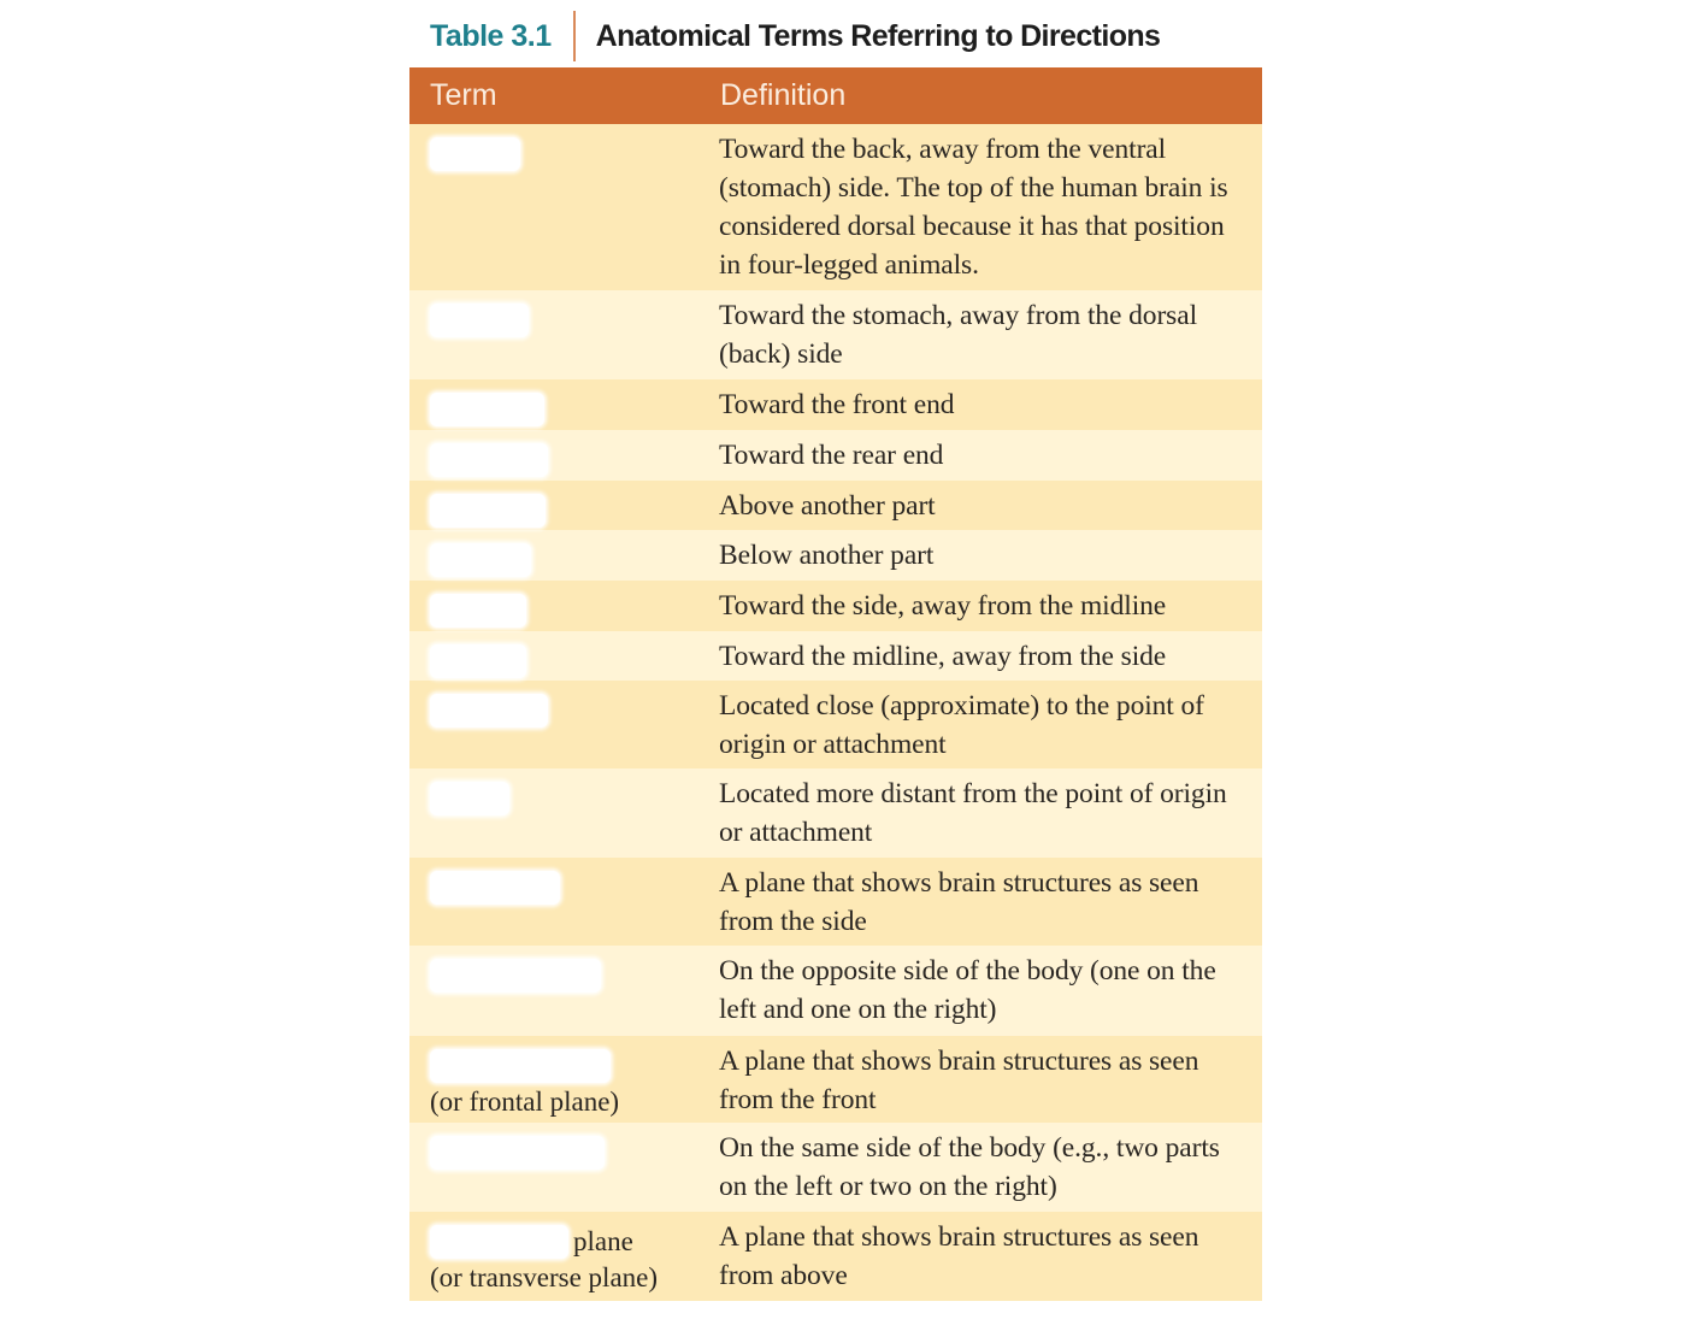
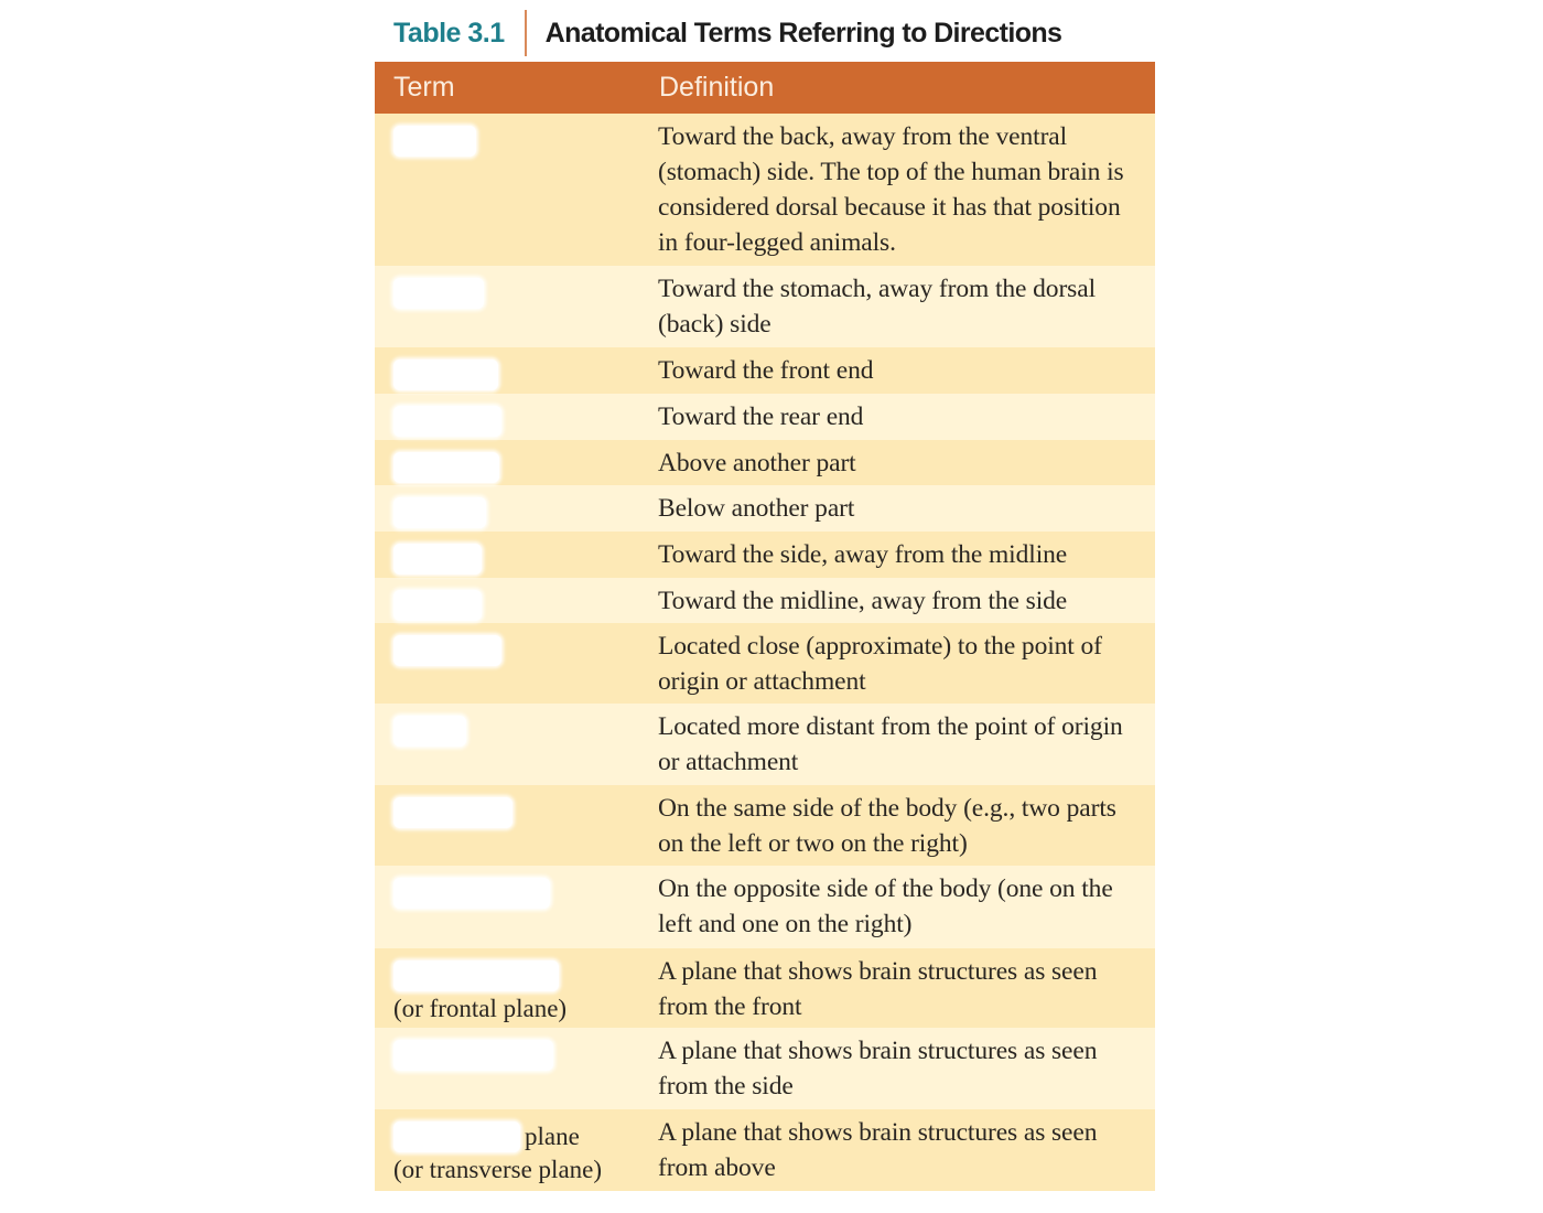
  Table 3.1
  Anatomical Terms Referring to Directions
  Term
  Definition
  Toward the back, away from the ventral (stomach) side. The top of the human brain is considered dorsal because it has that position in four-legged animals.
  Toward the stomach, away from the dorsal (back) side
  Toward the front end
  Toward the rear end
  Above another part
  Below another part
  Toward the side, away from the midline
  Toward the midline, away from the side
  Located close (approximate) to the point of origin or attachment
  Located more distant from the point of origin or attachment
- A plane that shows brain structures as seen from the side
+ On the same side of the body (e.g., two parts on the left or two on the right)
  On the opposite side of the body (one on the left and one on the right)
  (or frontal plane)
  A plane that shows brain structures as seen from the front
- On the same side of the body (e.g., two parts on the left or two on the right)
+ A plane that shows brain structures as seen from the side
  plane
  (or transverse plane)
  A plane that shows brain structures as seen from above
